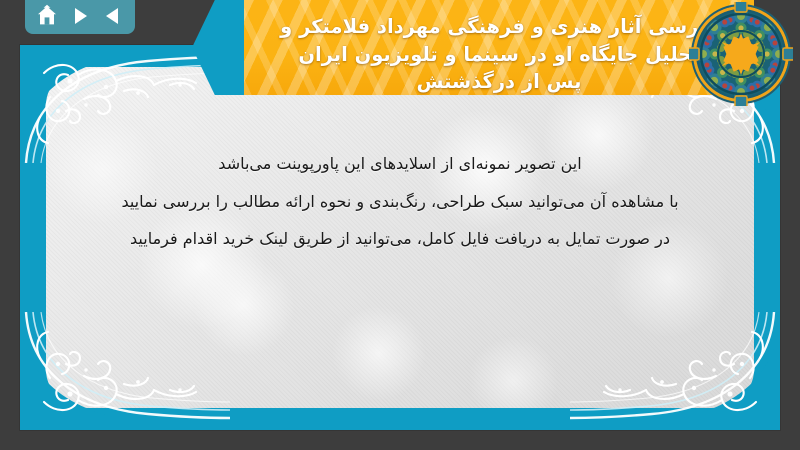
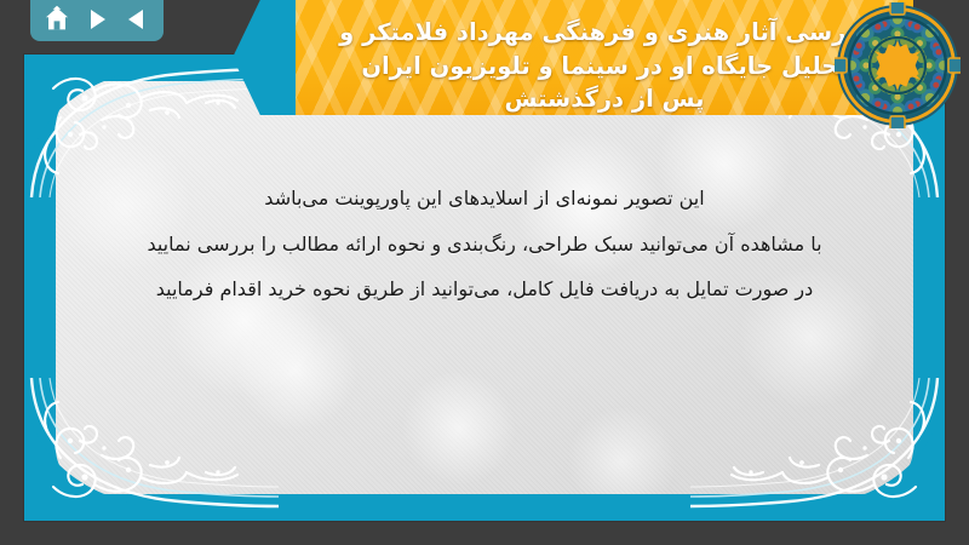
  این تصویر نمونهای از اسلایدهای این پاورپوینت می‌باشد
  با مشاهده آن میتوانید سبک طراحی، رنگ‌بندی و نحوه ارائه مطالب را بررسی نمایید
- در صورت تمایل به دریافت فایل کامل، می‌توانید از طریق لینک خرید اقدام فرمایید
+ در صورت تمایل به دریافت فایل کامل، می‌توانید از طریق نحوه خرید اقدام فرمایید
  رسی آثار هنری و فرهنگی مهرداد فلامتکر و
  حلیل جایگاه او در سینما و تلویزیون ایران
  پس از درگذشتش
